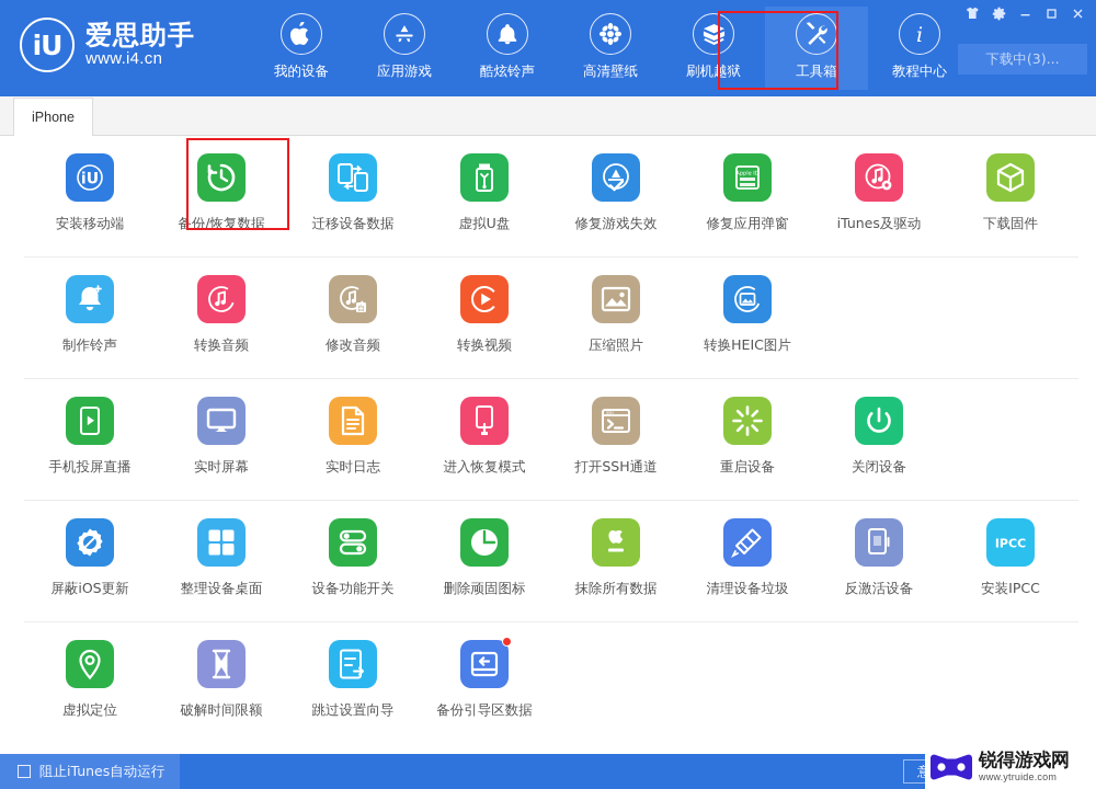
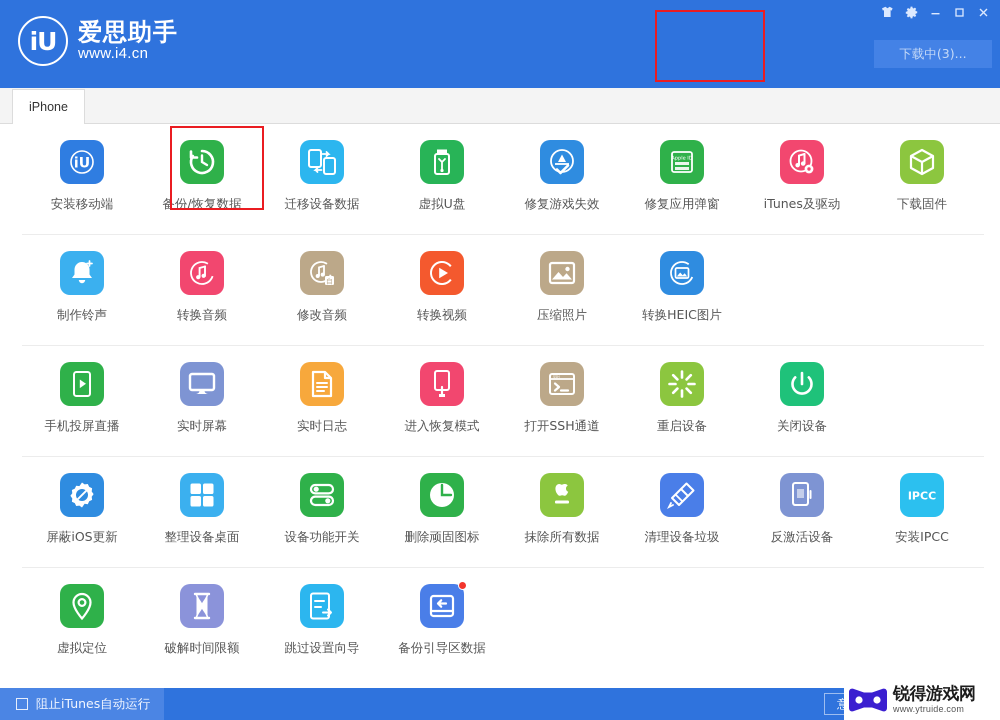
  iU
  爱思助手
  www.i4.cn
- 我的设备
- 应用游戏
- 酷炫铃声
- 高清壁纸
- 刷机越狱
- 工具箱
- i
- 教程中心
  下载中(3)...
  iPhone
  iU
  安装移动端
  备份/恢复数据
  迁移设备数据
  虚拟U盘
  修复游戏失效
  修复应用弹窗
  iTunes及驱动
  下载固件
  制作铃声
  转换音频
  自
  修改音频
  转换视频
  压缩照片
  转换HEIC图片
  手机投屏直播
  实时屏幕
  实时日志
  进入恢复模式
  打开SSH通道
  重启设备
  关闭设备
  屏蔽iOS更新
  整理设备桌面
  设备功能开关
  删除顽固图标
  抹除所有数据
  清理设备垃圾
  反激活设备
  IPCC
  安装IPCC
  虚拟定位
  破解时间限额
  跳过设置向导
  备份引导区数据
  阻止iTunes自动运行
  锐得游戏网
  www.ytruide.com
